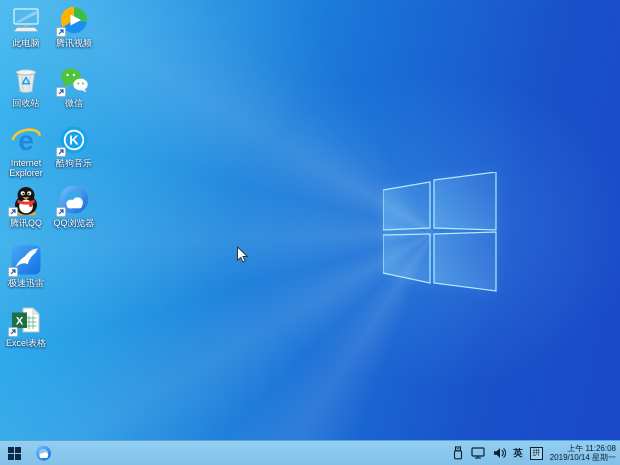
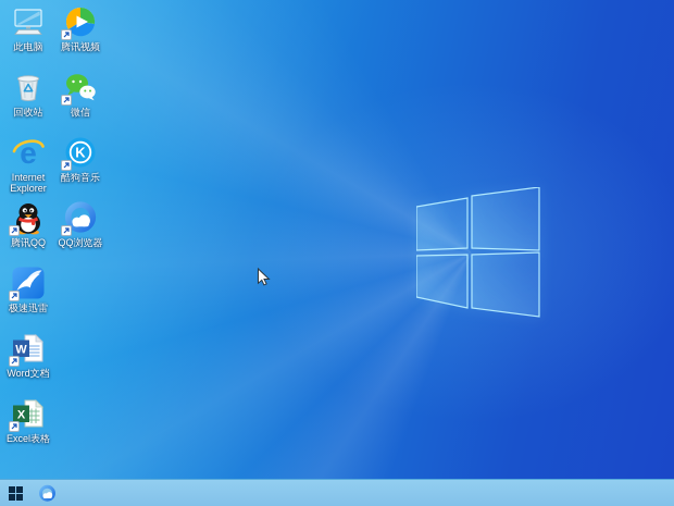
  此电脑
  腾讯视频
  回收站
  微信
  e
  Internet Explorer
  K
  酷狗音乐
  腾讯QQ
  QQ浏览器
  极速迅雷
+ W
+ Word文档
  X
  Excel表格
- 英
- 拼
- 上午 11:26:08
- 2019/10/14 星期一
